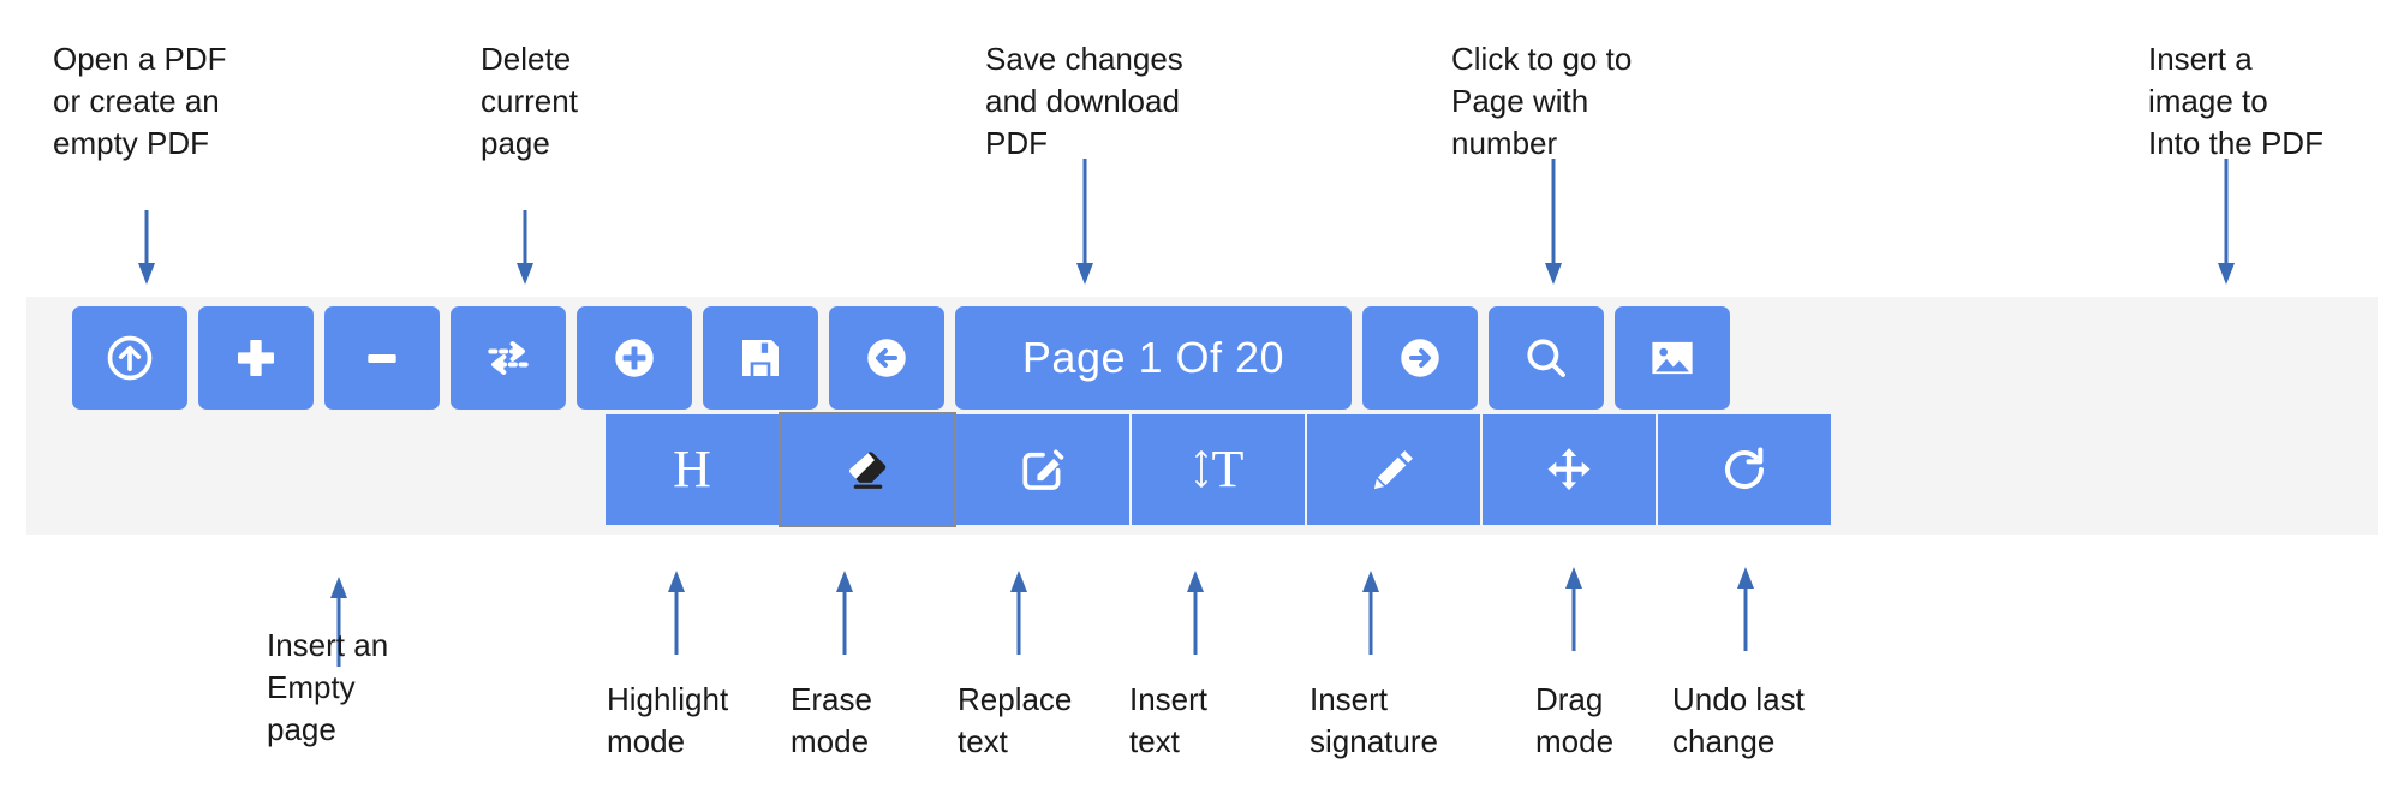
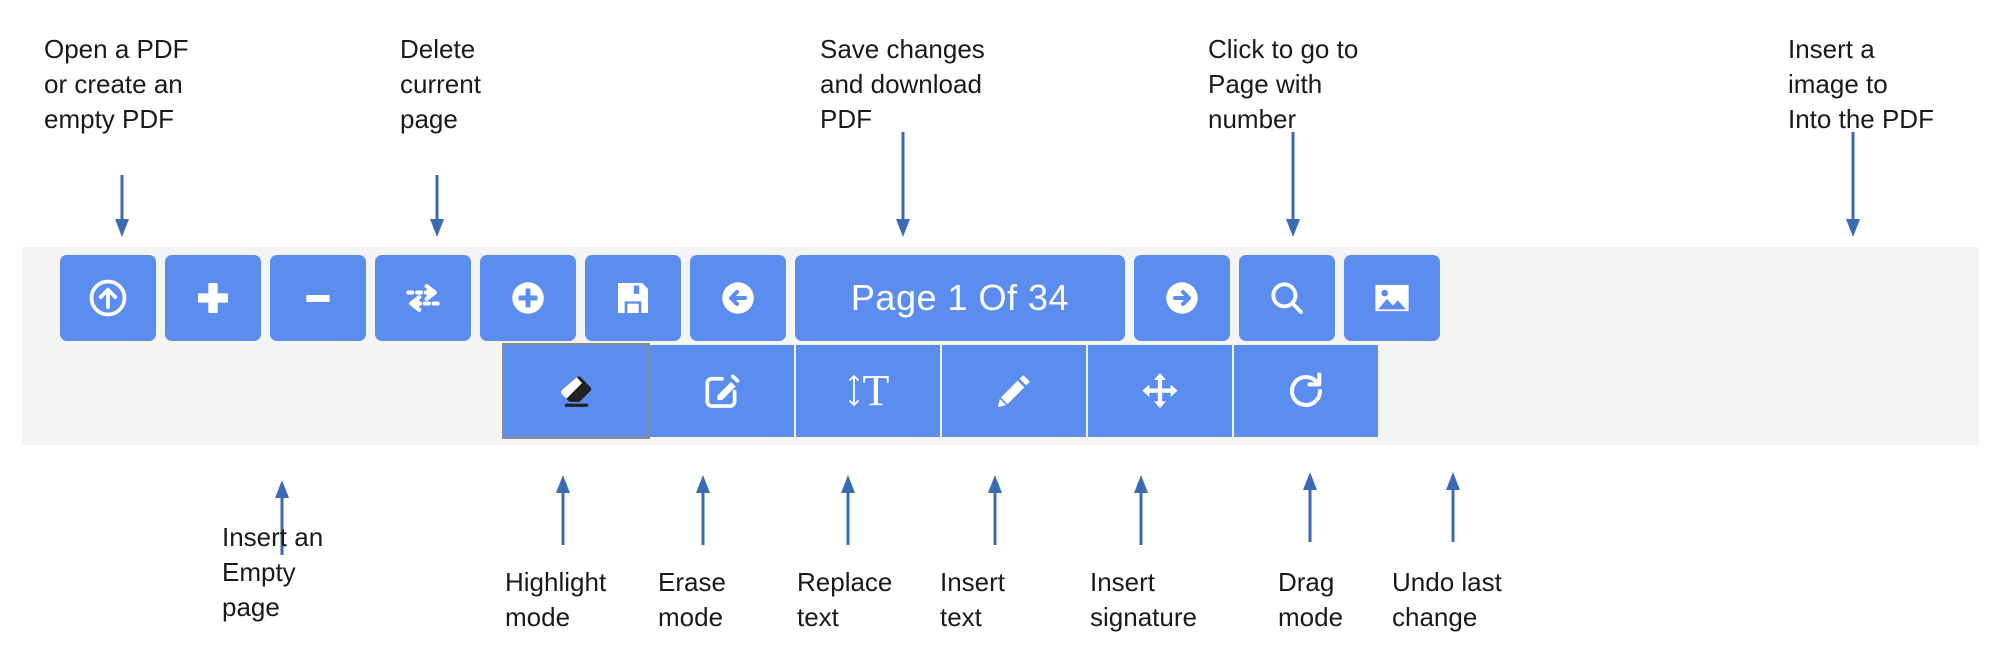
  Open a PDF
  or create an
  empty PDF
  Delete
  current
  page
  Save changes
  and download
  PDF
  Click to go to
  Page with
  number
  Insert a
  image to
  Into the PDF
- Page 1 Of 20
+ Page 1 Of 34
- H
  T
  Insert an
  Empty
  page
  Highlight
  mode
  Erase
  mode
  Replace
  text
  Insert
  text
  Insert
  signature
  Drag
  mode
  Undo last
  change
